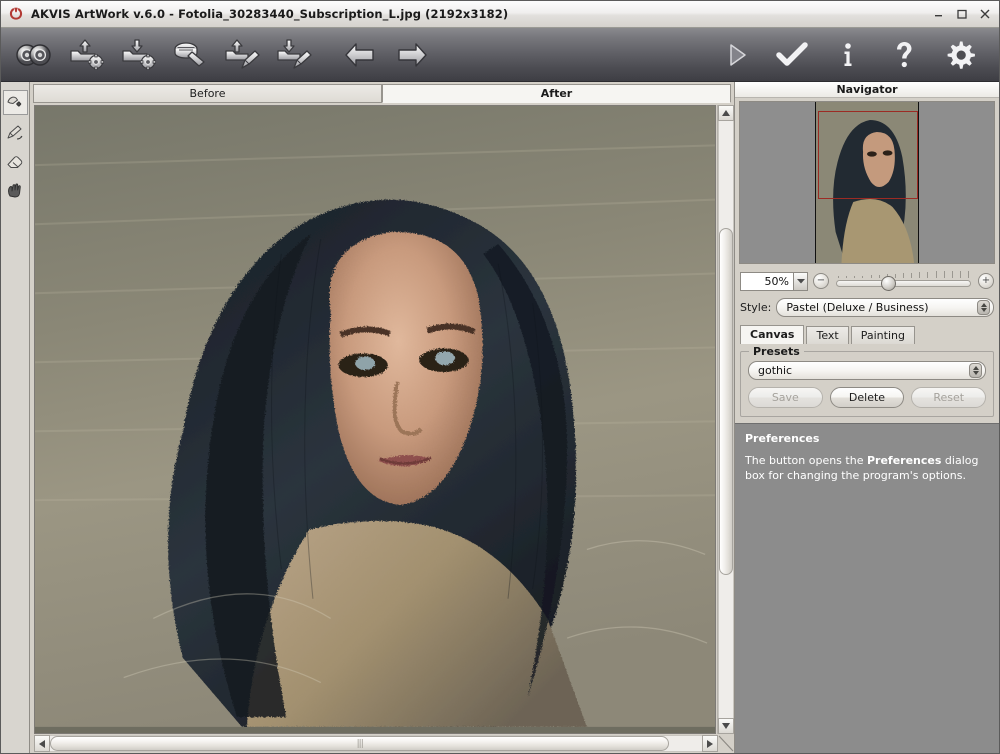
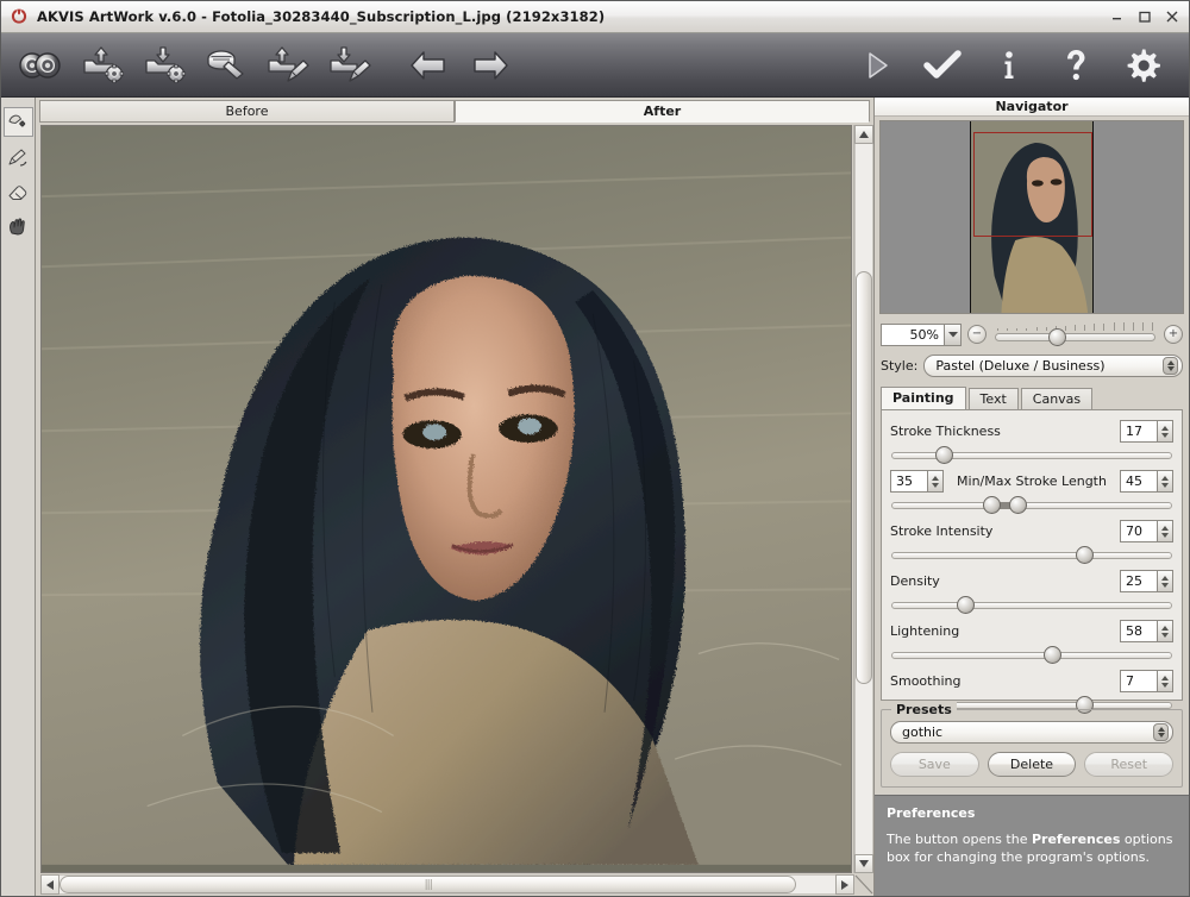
  AKVIS ArtWork v.6.0 - Fotolia_30283440_Subscription_L.jpg (2192x3182)
  Before
  After
  |||
  Navigator
  50%
  −
  +
  Style:
  Pastel (Deluxe / Business)
- Canvas
+ Painting
  Text
- Painting
+ Canvas
+ Stroke Thickness
+ 17
+ 35
+ Min/Max Stroke Length
+ 45
+ Stroke Intensity
+ 70
+ Density
+ 25
+ Lightening
+ 58
+ Smoothing
+ 7
  Presets
  gothic
  Save
  Delete
  Reset
  Preferences
- The button opens the Preferences dialog box for changing the program's options.
+ The button opens the Preferences options box for changing the program's options.
